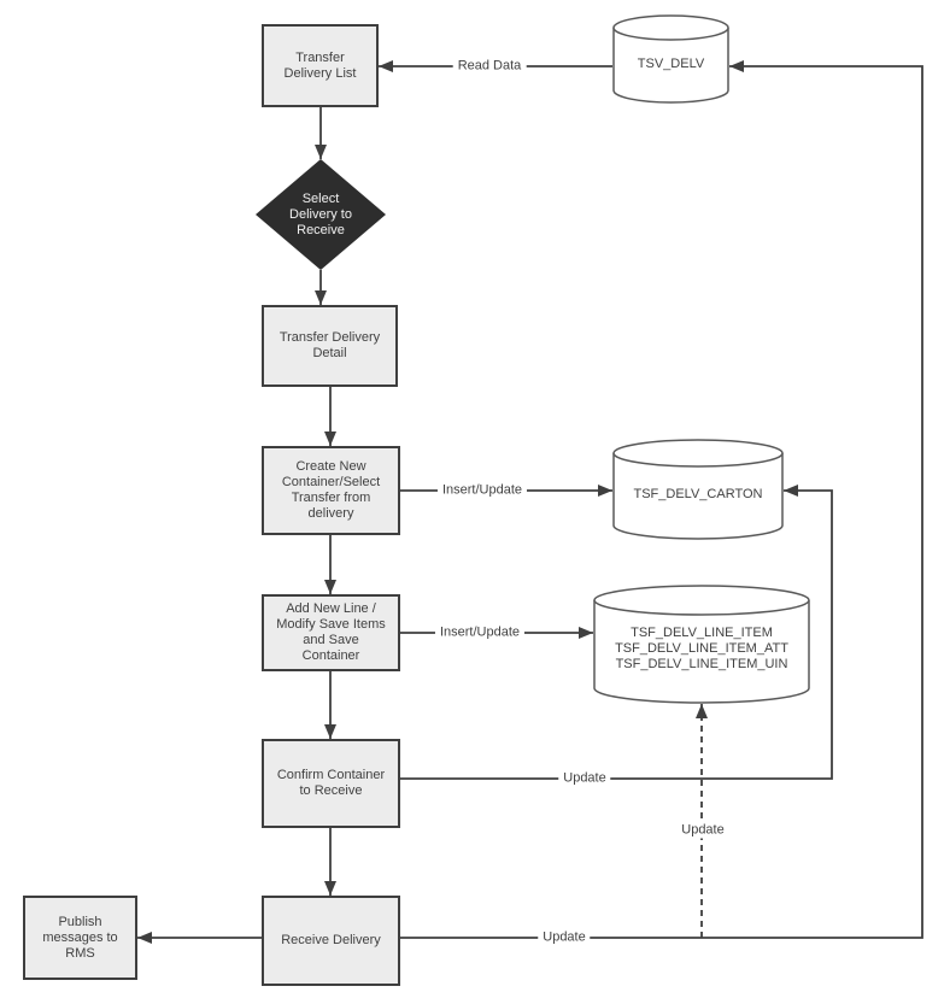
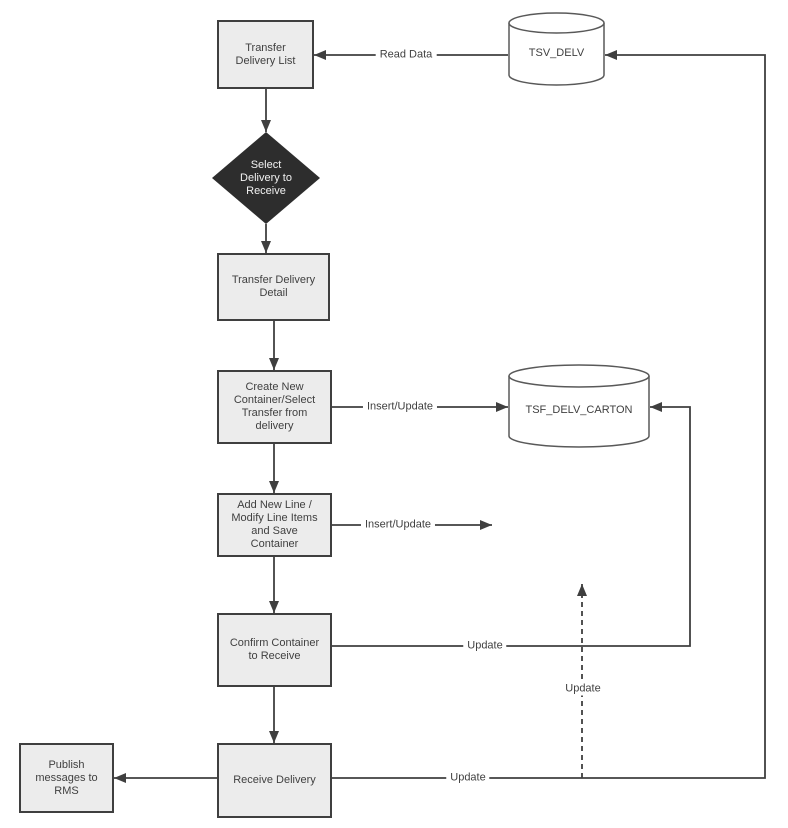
  Transfer Delivery List
  Select Delivery to Receive
  Transfer Delivery Detail
  Create New Container/Select Transfer from delivery
- Add New Line / Modify Save Items and Save Container
+ Add New Line / Modify Line Items and Save Container
  Confirm Container to Receive
  Receive Delivery
  Publish messages to RMS
  TSV_DELV
  TSF_DELV_CARTON
- TSF_DELV_LINE_ITEM
- TSF_DELV_LINE_ITEM_ATT
- TSF_DELV_LINE_ITEM_UIN
  Read Data
  Insert/Update
  Insert/Update
  Update
  Update
  Update
